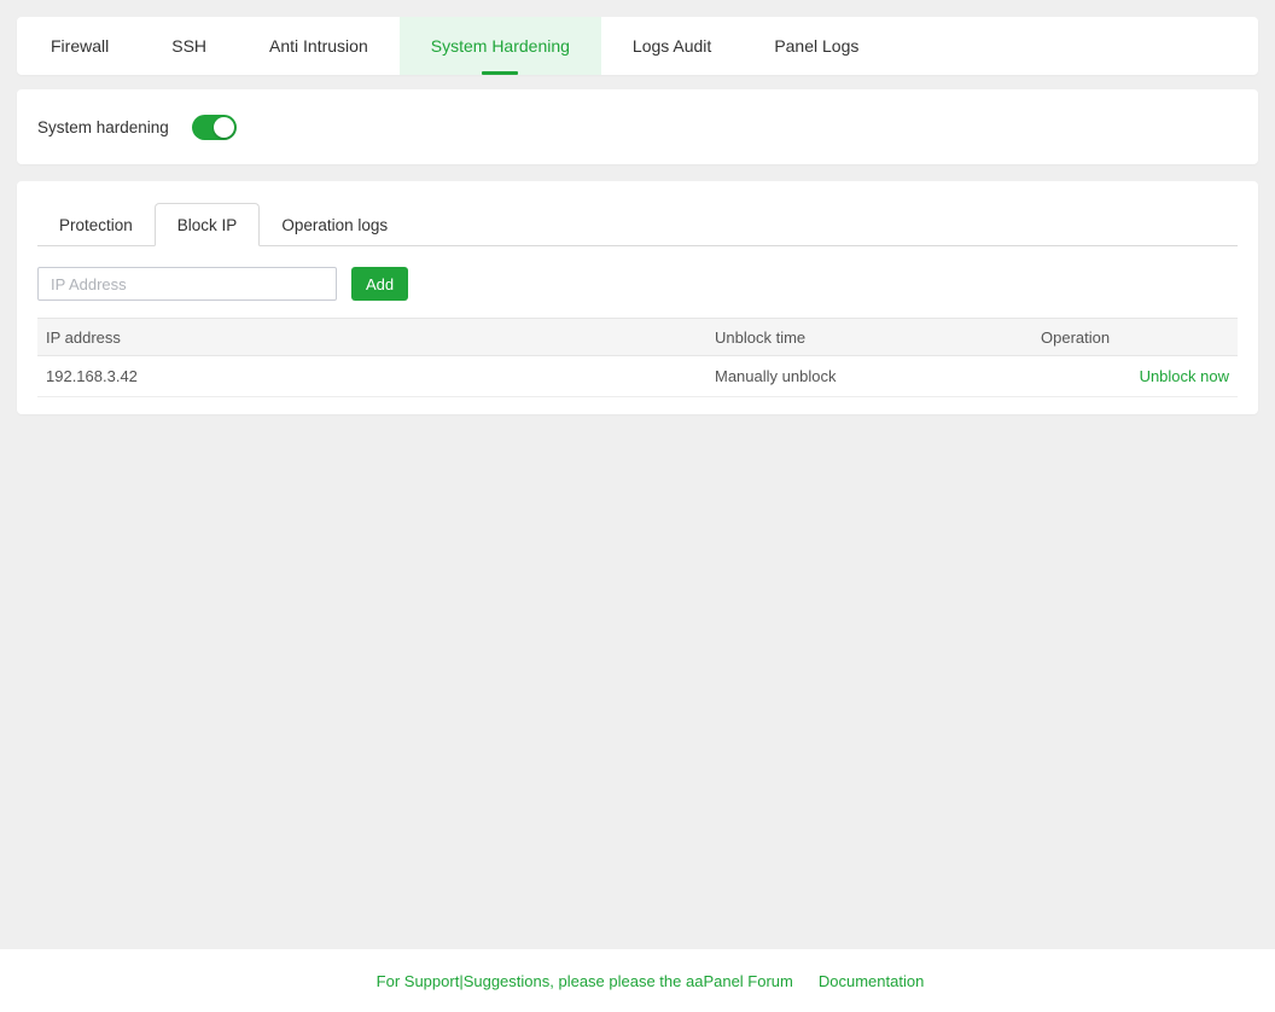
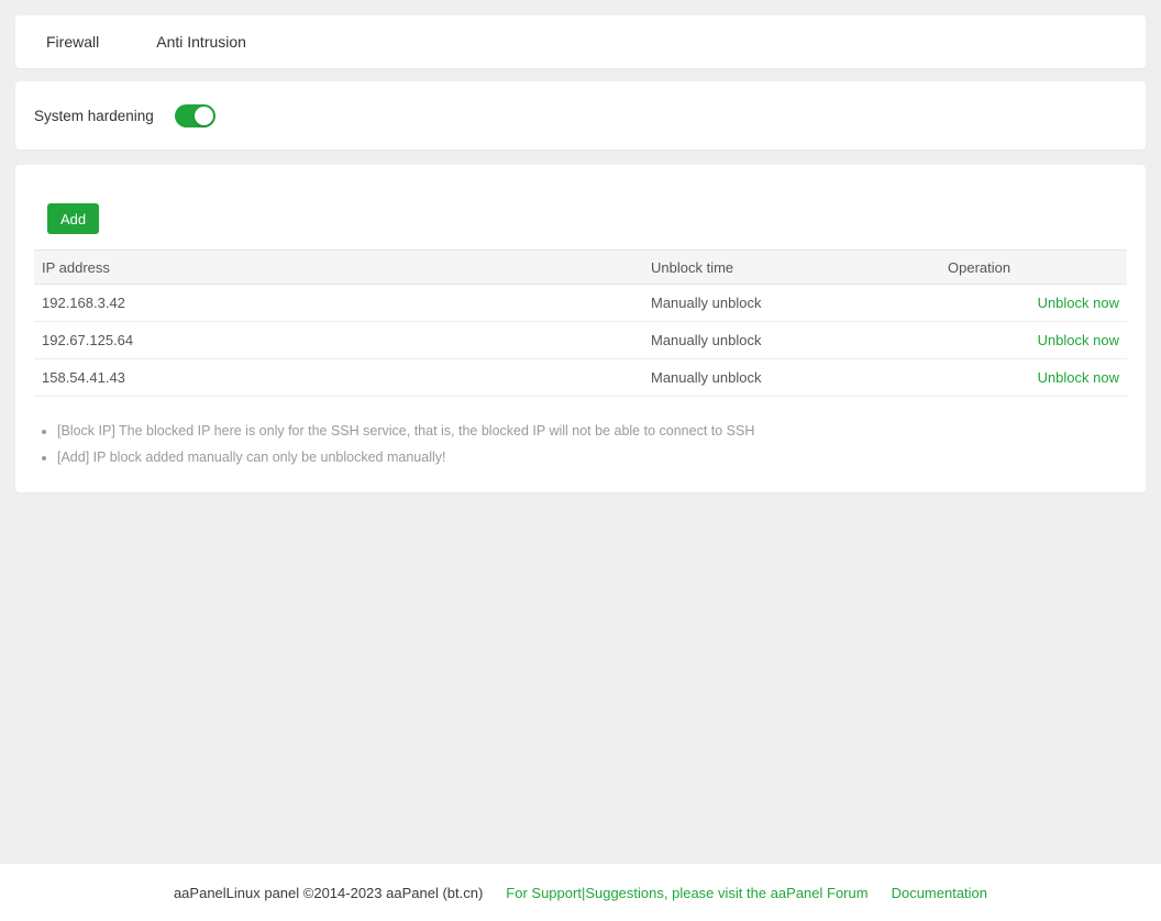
  Firewall
- SSH
  Anti Intrusion
- System Hardening
- Logs Audit
- Panel Logs
  System hardening
- Protection
- Block IP
- Operation logs
- IP Address
  Add
  IP address	Unblock time	Operation
  192.168.3.42	Manually unblock	Unblock now
+ 192.67.125.64	Manually unblock	Unblock now
+ 158.54.41.43	Manually unblock	Unblock now
+ [Block IP] The blocked IP here is only for the SSH service, that is, the blocked IP will not be able to connect to SSH
+ [Add] IP block added manually can only be unblocked manually!
+ aaPanelLinux panel ©2014-2023 aaPanel (bt.cn)
- For Support|Suggestions, please please the aaPanel Forum
+ For Support|Suggestions, please visit the aaPanel Forum
  Documentation
